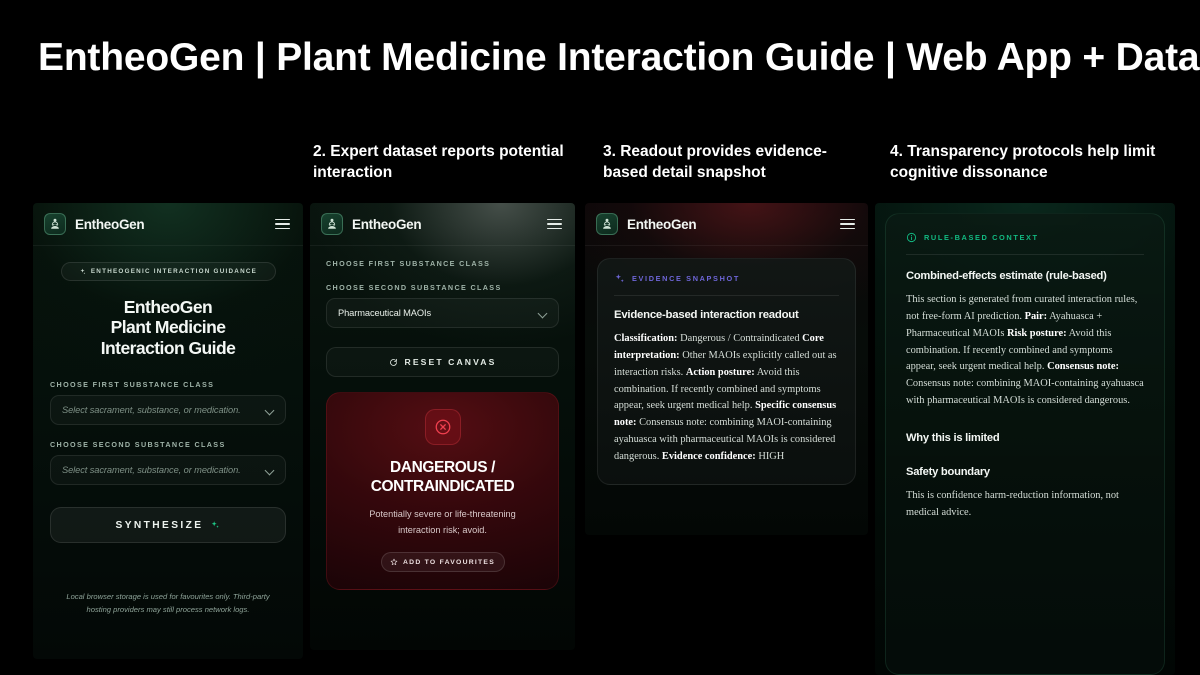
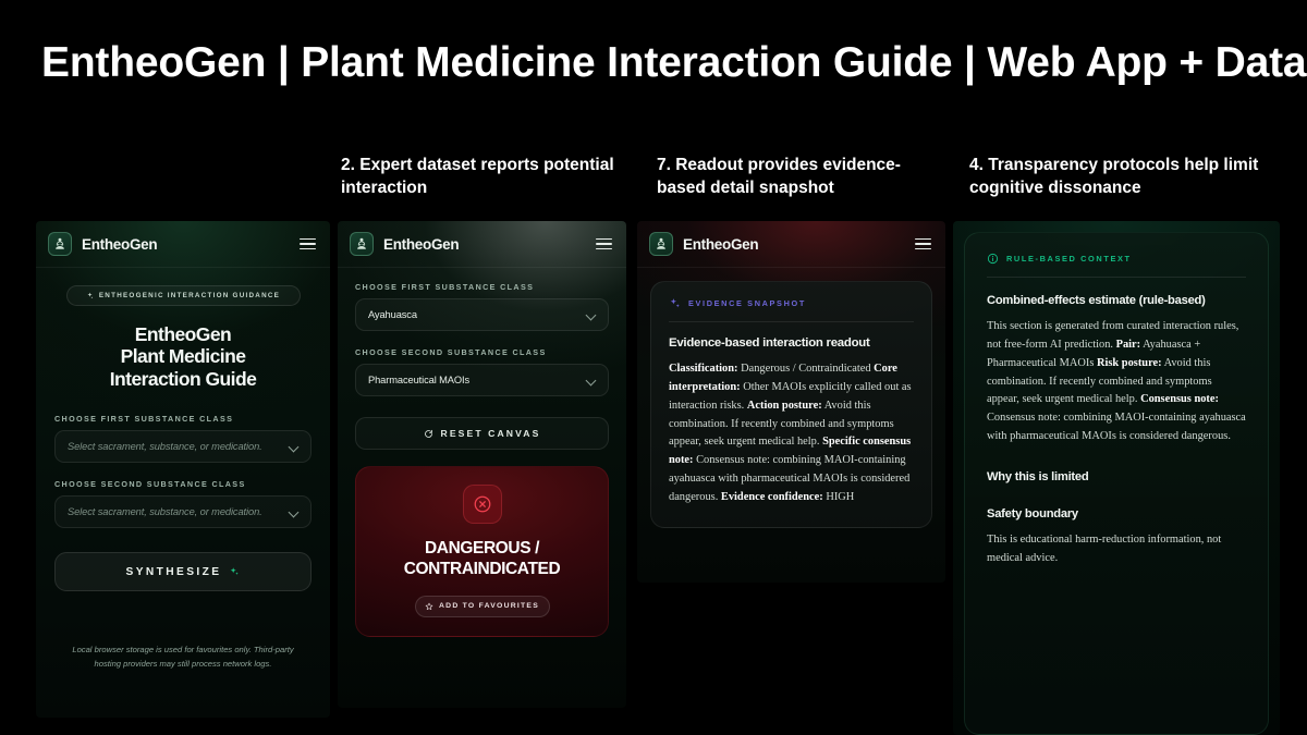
  EntheoGen | Plant Medicine Interaction Guide | Web App + Data
  2. Expert dataset reports potential interaction
- 3. Readout provides evidence-based detail snapshot
+ 7. Readout provides evidence-based detail snapshot
  4. Transparency protocols help limit cognitive dissonance
  EntheoGen
  EntheoGen
  Plant Medicine
  Interaction Guide
  CHOOSE FIRST SUBSTANCE CLASS
  Select sacrament, substance, or medication.
  CHOOSE SECOND SUBSTANCE CLASS
  Select sacrament, substance, or medication.
  SYNTHESIZE
  Local browser storage is used for favourites only. Third-party hosting providers may still process network logs.
  EntheoGen
  CHOOSE FIRST SUBSTANCE CLASS
+ Ayahuasca
  CHOOSE SECOND SUBSTANCE CLASS
  Pharmaceutical MAOIs
  RESET CANVAS
  DANGEROUS / CONTRAINDICATED
- Potentially severe or life-threatening interaction risk; avoid.
  EntheoGen
  EVIDENCE SNAPSHOT
  Evidence-based interaction readout
  Classification: Dangerous / Contraindicated Core interpretation: Other MAOIs explicitly called out as interaction risks. Action posture: Avoid this combination. If recently combined and symptoms appear, seek urgent medical help. Specific consensus note: Consensus note: combining MAOI-containing ayahuasca with pharmaceutical MAOIs is considered dangerous. Evidence confidence: HIGH
  RULE-BASED CONTEXT
  Combined-effects estimate (rule-based)
  This section is generated from curated interaction rules, not free-form AI prediction. Pair: Ayahuasca + Pharmaceutical MAOIs Risk posture: Avoid this combination. If recently combined and symptoms appear, seek urgent medical help. Consensus note: Consensus note: combining MAOI-containing ayahuasca with pharmaceutical MAOIs is considered dangerous.
  Why this is limited
  Safety boundary
- This is confidence harm-reduction information, not medical advice.
+ This is educational harm-reduction information, not medical advice.
